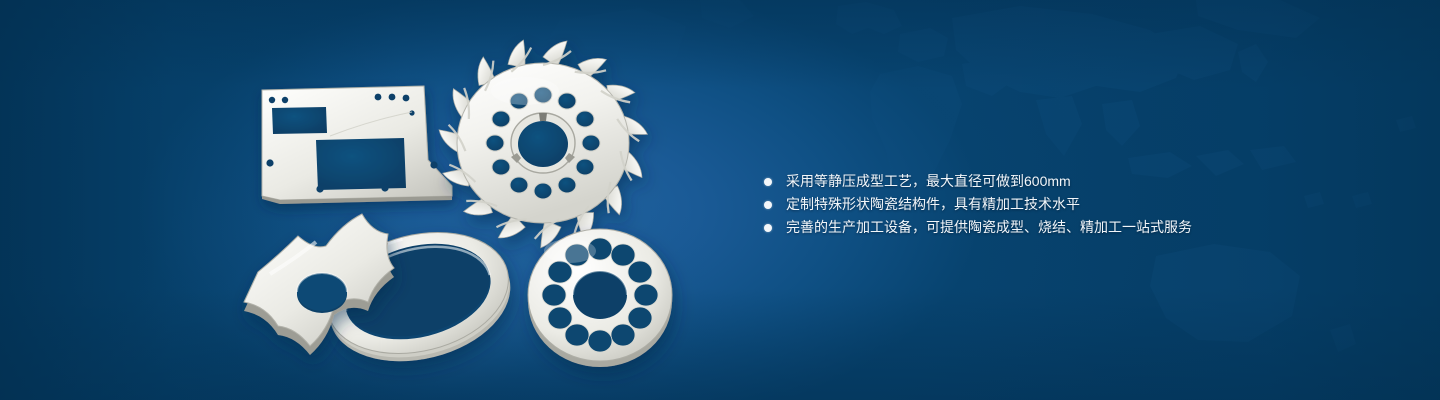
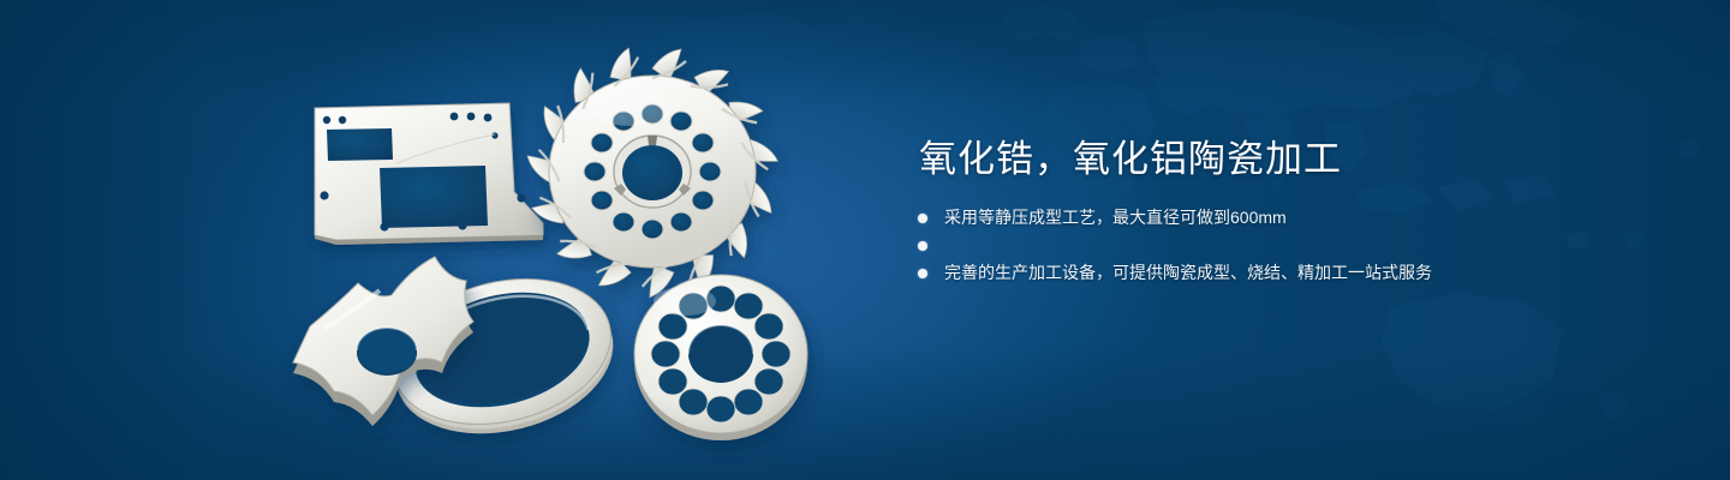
+ 氧化锆，氧化铝陶瓷加工
  采用等静压成型工艺，最大直径可做到600mm
- 定制特殊形状陶瓷结构件，具有精加工技术水平
  完善的生产加工设备，可提供陶瓷成型、烧结、精加工一站式服务
